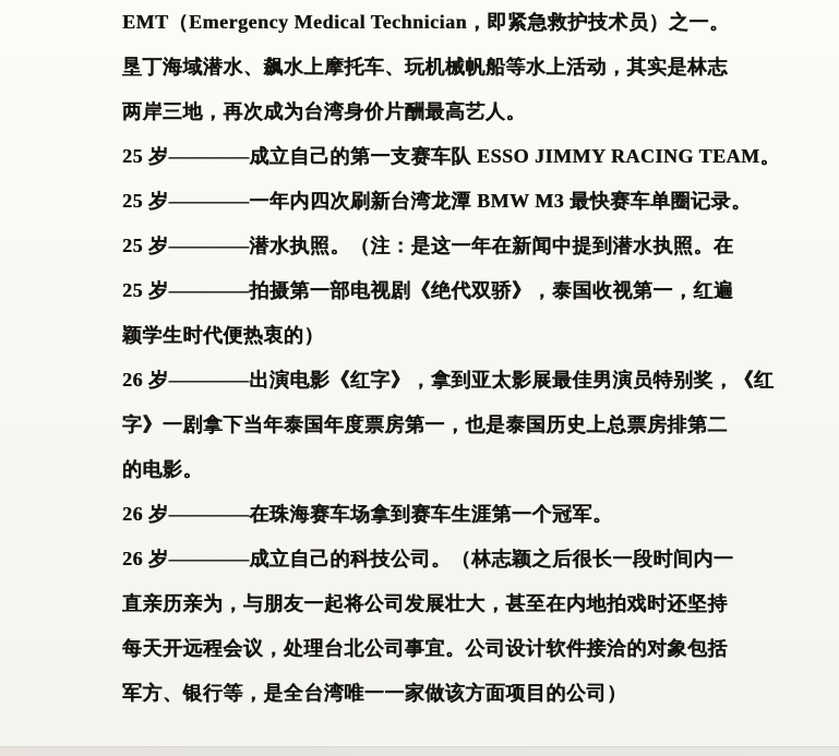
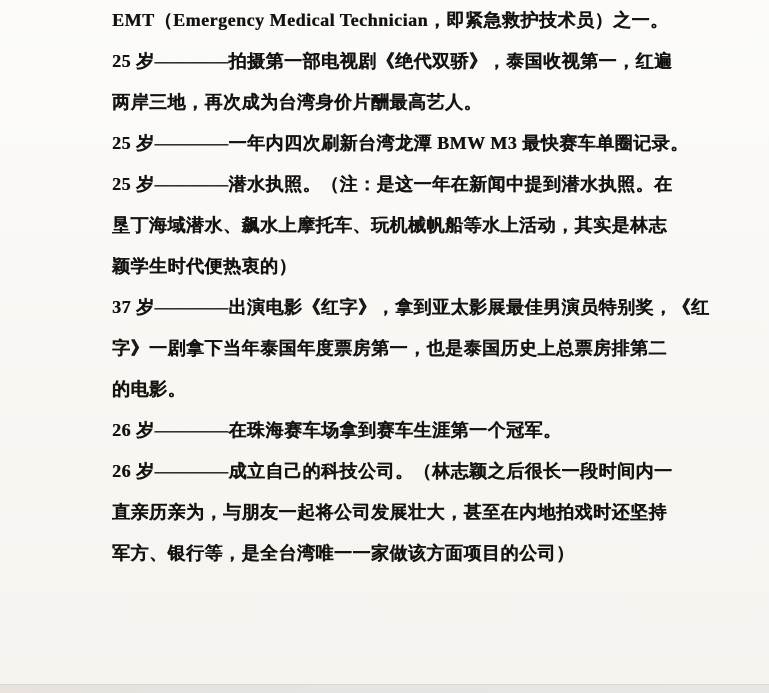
  EMT（Emergency Medical Technician，即紧急救护技术员）之一。
- 垦丁海域潜水、飙水上摩托车、玩机械帆船等水上活动，其实是林志
+ 25 岁————拍摄第一部电视剧《绝代双骄》，泰国收视第一，红遍
  两岸三地，再次成为台湾身价片酬最高艺人。
- 25 岁————成立自己的第一支赛车队 ESSO JIMMY RACING TEAM。
  25 岁————一年内四次刷新台湾龙潭 BMW M3 最快赛车单圈记录。
  25 岁————潜水执照。（注：是这一年在新闻中提到潜水执照。在
- 25 岁————拍摄第一部电视剧《绝代双骄》，泰国收视第一，红遍
+ 垦丁海域潜水、飙水上摩托车、玩机械帆船等水上活动，其实是林志
  颖学生时代便热衷的）
- 26 岁————出演电影《红字》，拿到亚太影展最佳男演员特别奖，《红
+ 37 岁————出演电影《红字》，拿到亚太影展最佳男演员特别奖，《红
  字》一剧拿下当年泰国年度票房第一，也是泰国历史上总票房排第二
  的电影。
  26 岁————在珠海赛车场拿到赛车生涯第一个冠军。
  26 岁————成立自己的科技公司。（林志颖之后很长一段时间内一
  直亲历亲为，与朋友一起将公司发展壮大，甚至在内地拍戏时还坚持
- 每天开远程会议，处理台北公司事宜。公司设计软件接洽的对象包括
  军方、银行等，是全台湾唯一一家做该方面项目的公司）
